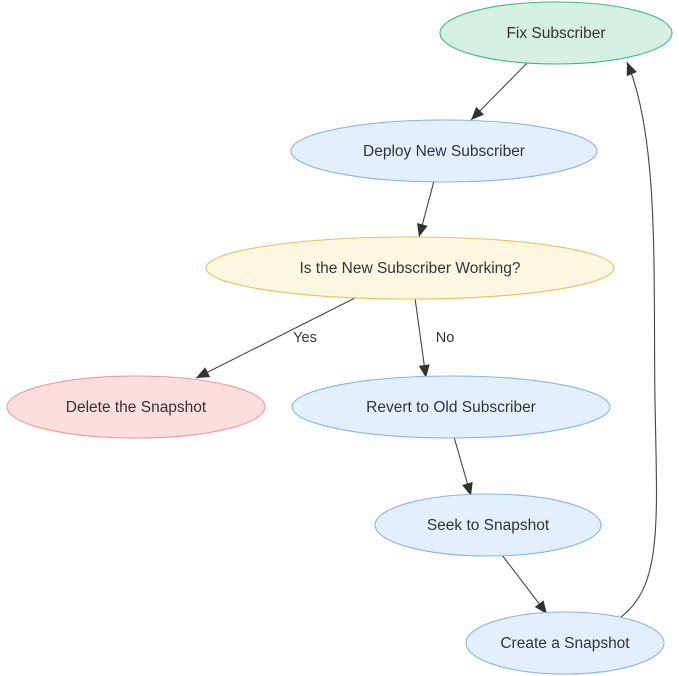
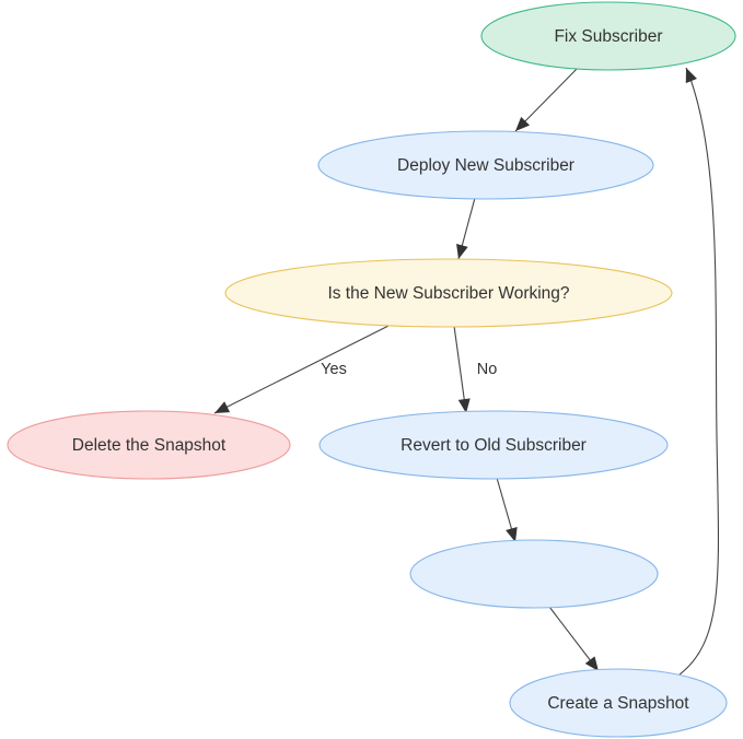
  Fix Subscriber
  Deploy New Subscriber
  Is the New Subscriber Working?
  Delete the Snapshot
  Revert to Old Subscriber
- Seek to Snapshot
  Create a Snapshot
  Yes
  No
